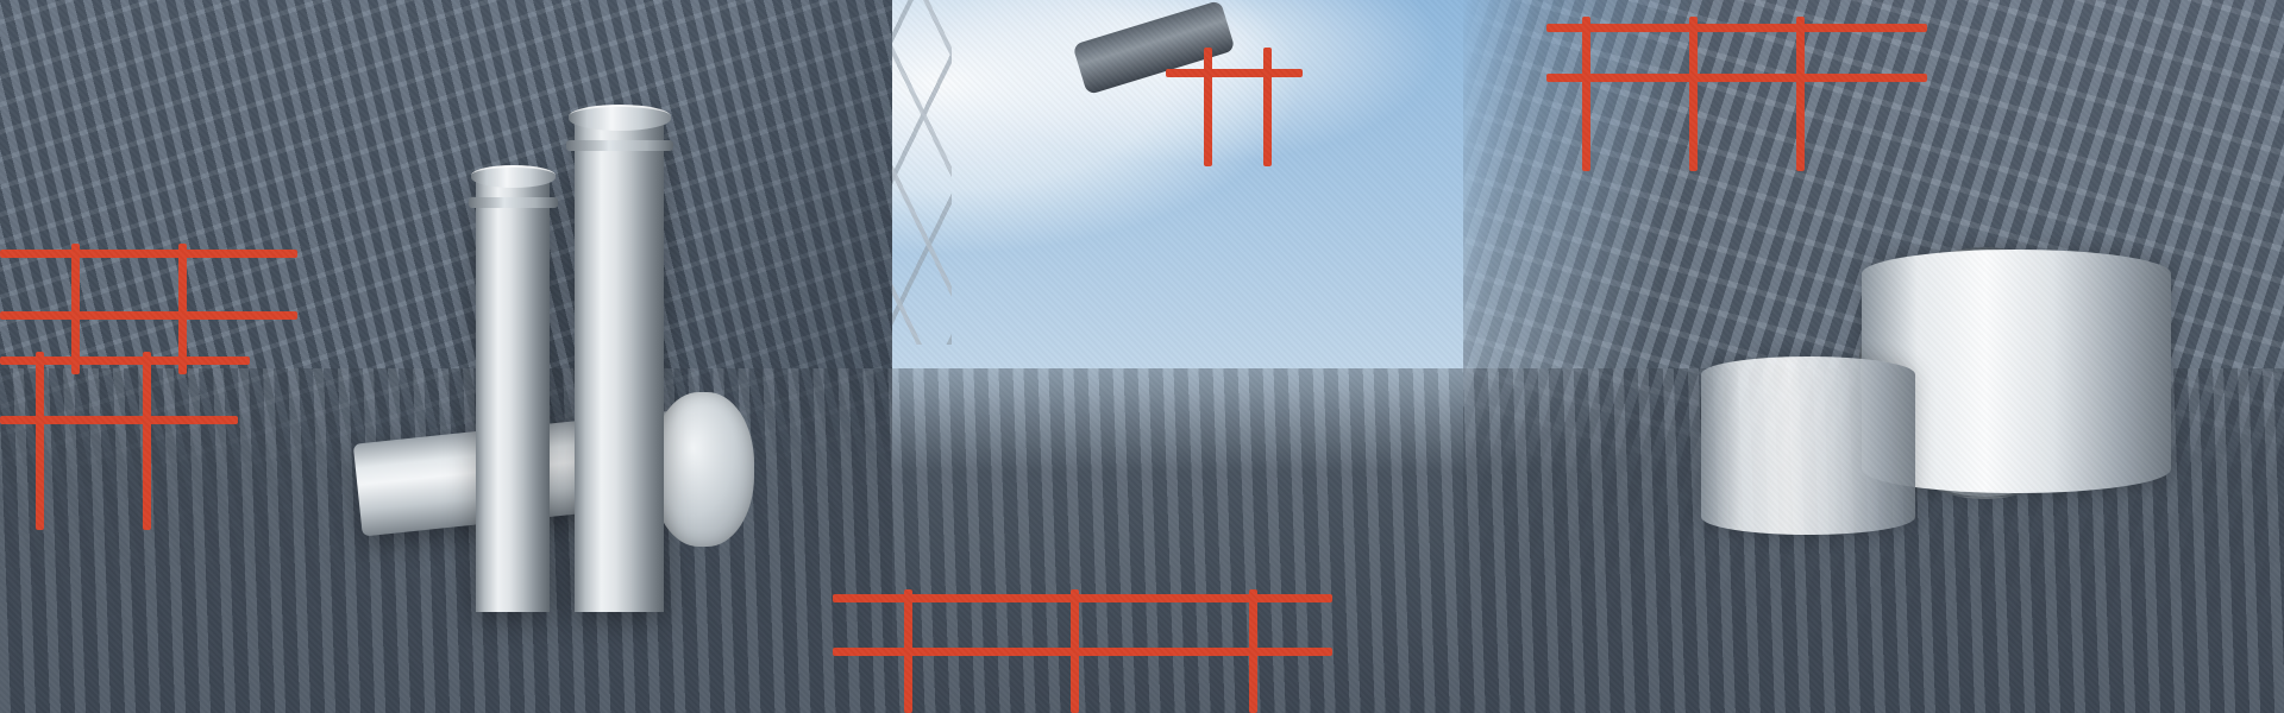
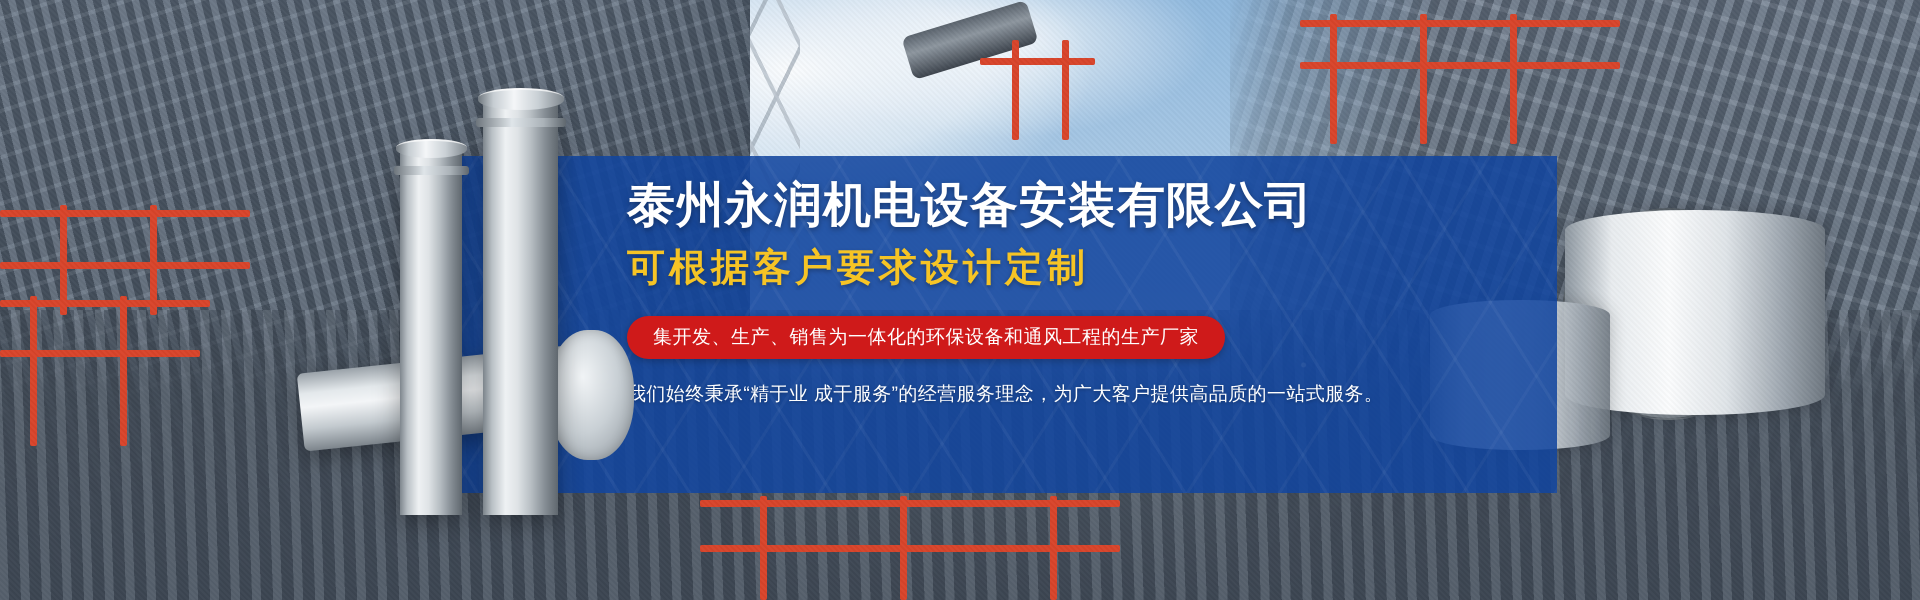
+ 泰州永润机电设备安装有限公司
+ 可根据客户要求设计定制
+ 集开发、生产、销售为一体化的环保设备和通风工程的生产厂家
+ 我们始终秉承“精于业 成于服务”的经营服务理念，为广大客户提供高品质的一站式服务。
